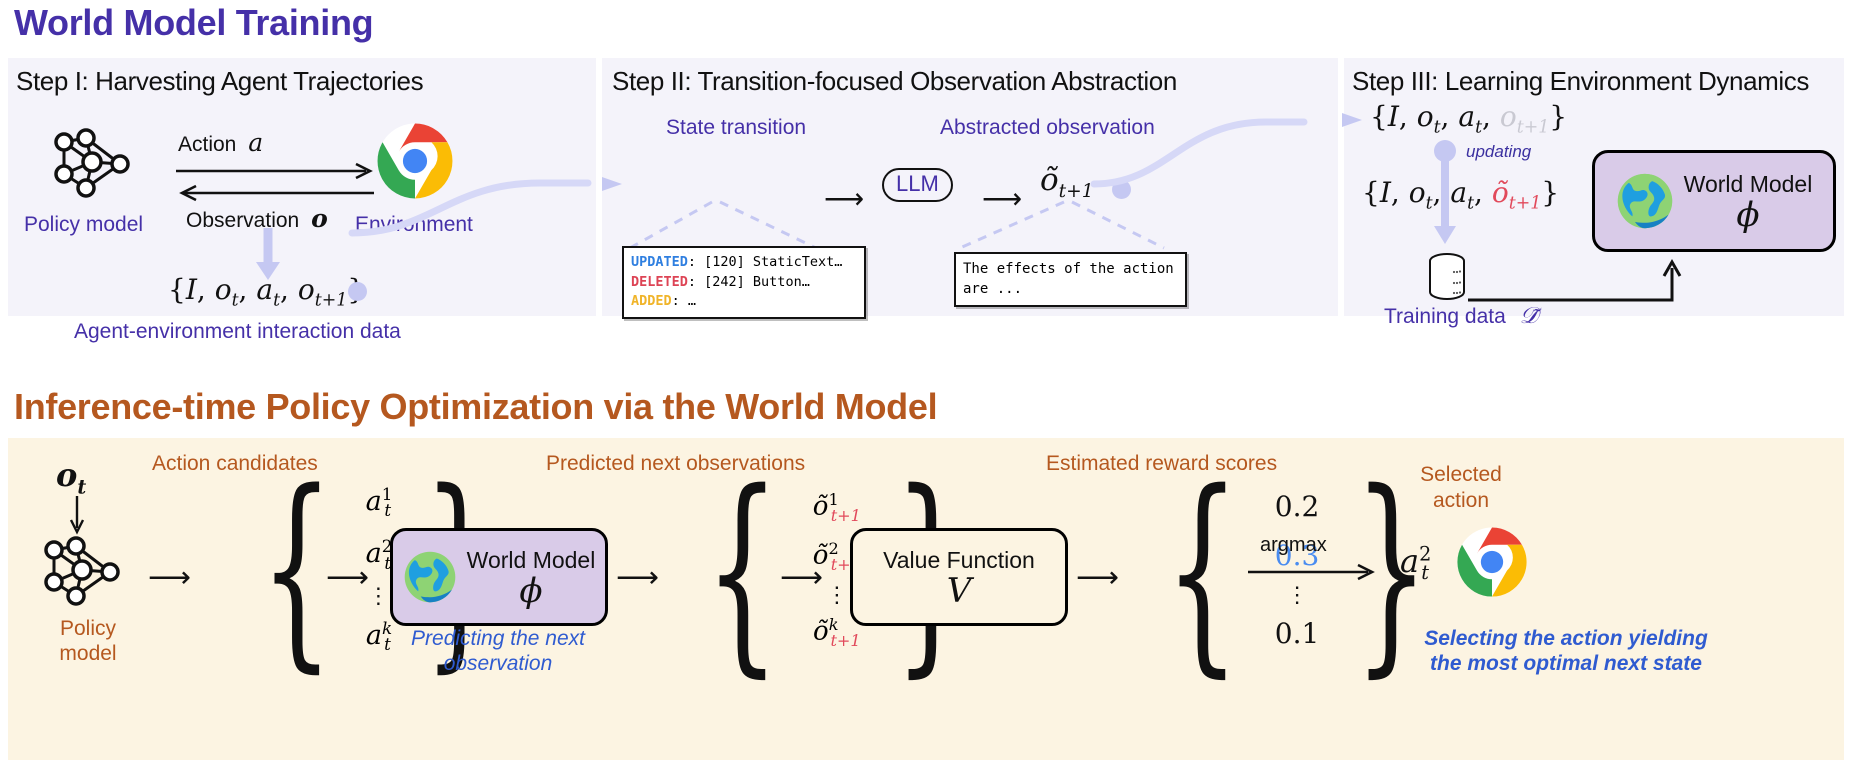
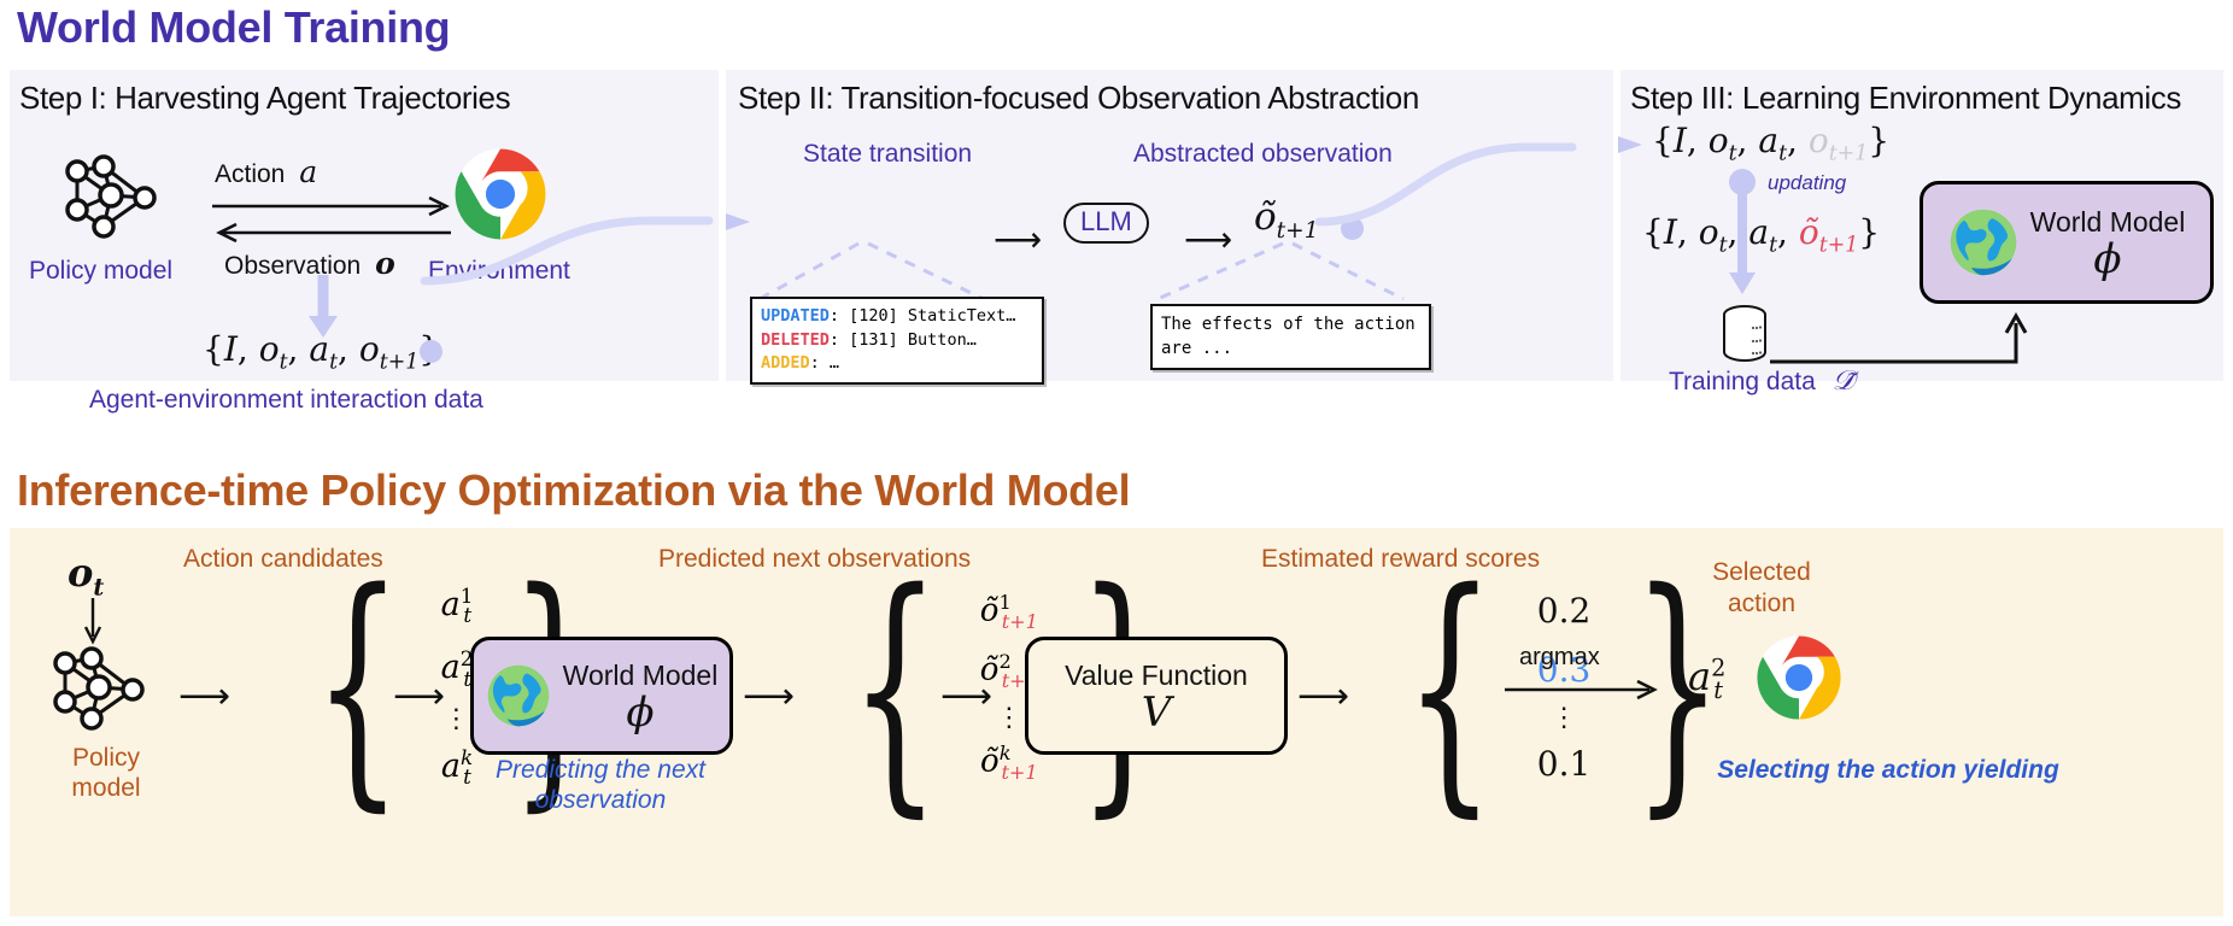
  World Model Training
  Step I: Harvesting Agent Trajectories
  Policy model
  Action a
  Observation o
  Envnment
  {I, ot, at, ot+1
  Agent-environment interaction data
  Step II: Transition-focused Observation Abstraction
  State transition
  Abstracted observation
  ⟶
  LLM
  ⟶
  õt+1
  UPDATED: [120] StaticText…
- DELETED: [242] Button…
+ DELETED: [131] Button…
  ADDED: …
  The effects of the action
  are ...
  Step III: Learning Environment Dynamics
  {I, ot, at, ot+1}
  updating
  {I, ot, at, õt+1}
  Training data 𝒟̃
  World Model
  ϕ
  Inference-time Policy Optimization via the World Model
  ot
  Policy
  model
  ⟶
  Action candidates
  {
  a1t
  a2t
  ⋮
  akt
  ⟶
  World Model
  ϕ
  Predicting the next
  observation
  ⟶
  Predicted next observations
  {
  õ1t+1
  õ2t+
  ⋮
  õkt+1
  ⟶
  Value Function
  V
  ⟶
  Estimated reward scores
  {
  0.2
  0.3
  ⋮
  0.1
  }
  argmax
  Selected
  action
  a2t
  Selecting the action yielding
- the most optimal next state
